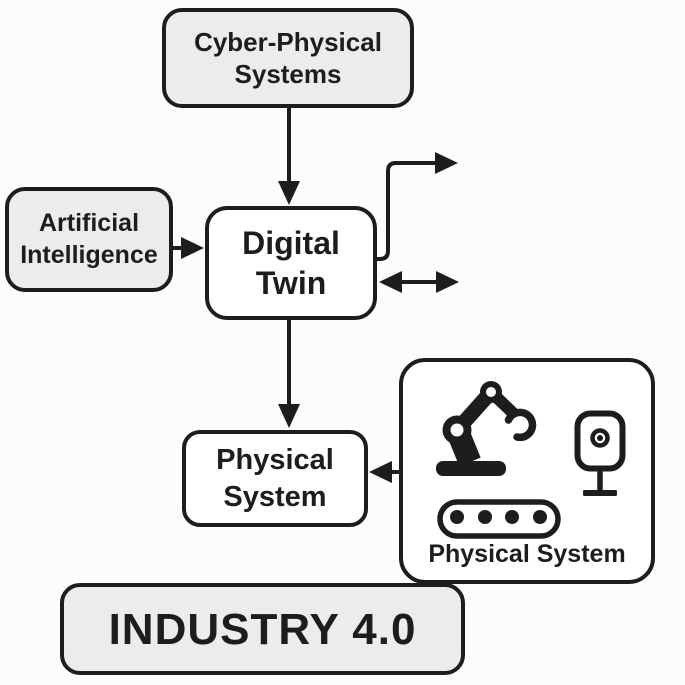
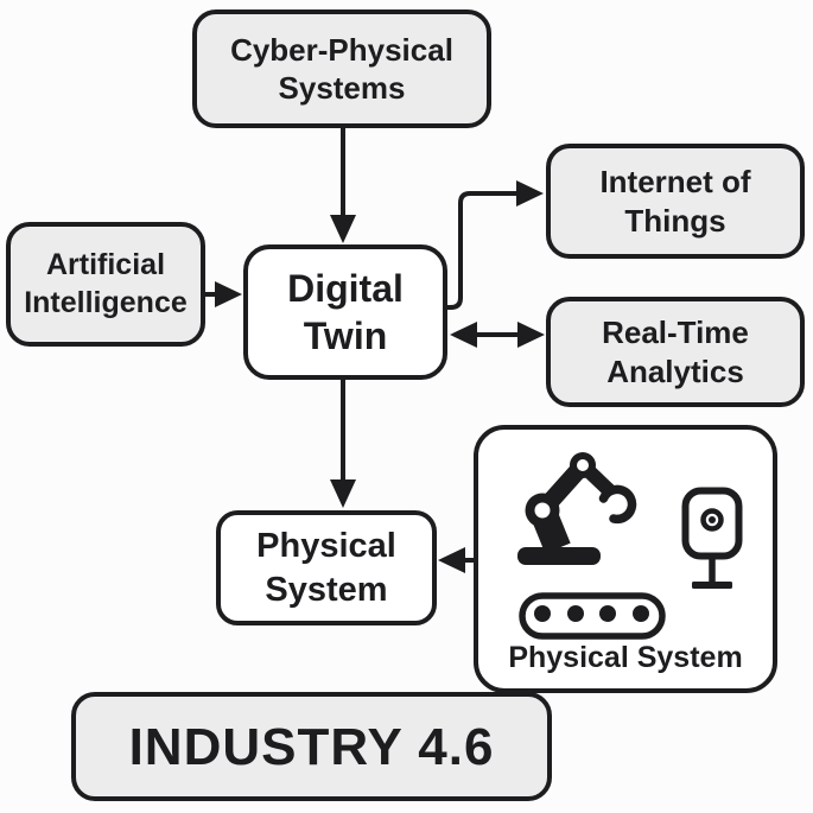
  Cyber-Physical Systems
  Artificial Intelligence
  Digital Twin
+ Internet of Things
+ Real-Time Analytics
  Physical System
  Physical System
- INDUSTRY 4.0
+ INDUSTRY 4.6
